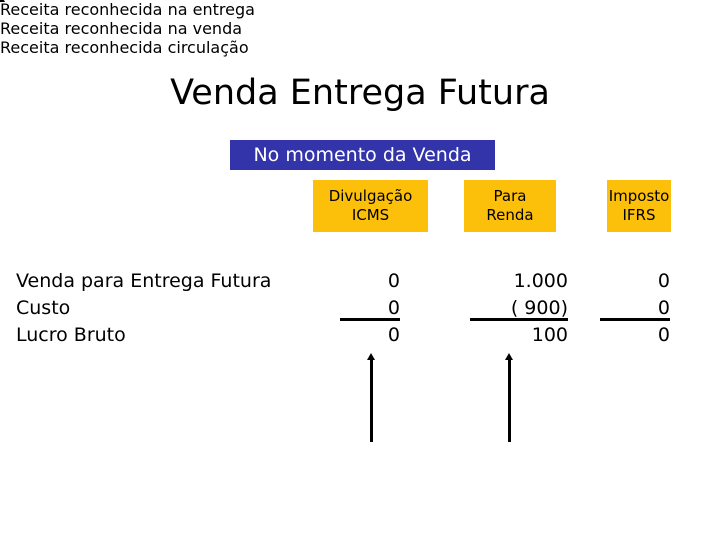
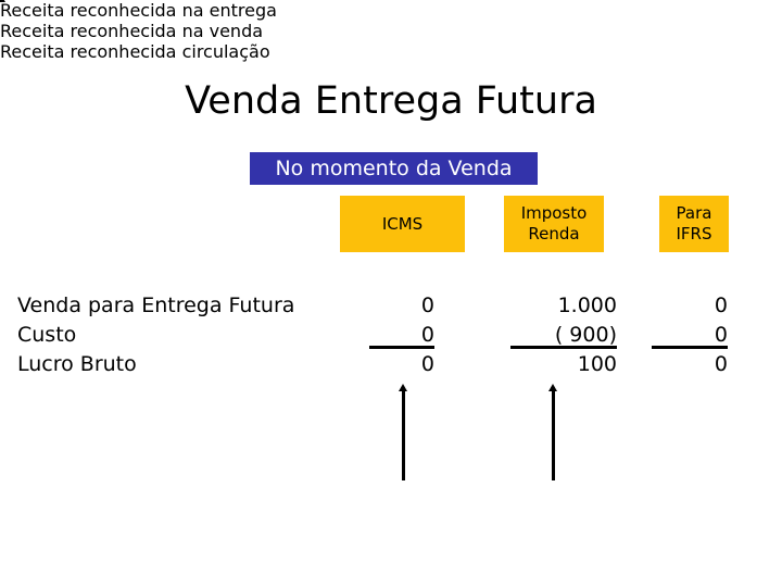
  Venda Entrega Futura
  No momento da Venda
- Divulgação
  ICMS
- Para
+ Imposto
  Renda
- Imposto
+ Para
  IFRS
  Venda para Entrega Futura
  Custo
  Lucro Bruto
  0
  0
  0
  1.000
  ( 900)
  100
  0
  0
  0
  Receita reconhecida na entrega
  Receita reconhecida na venda
  Receita reconhecida circulação
